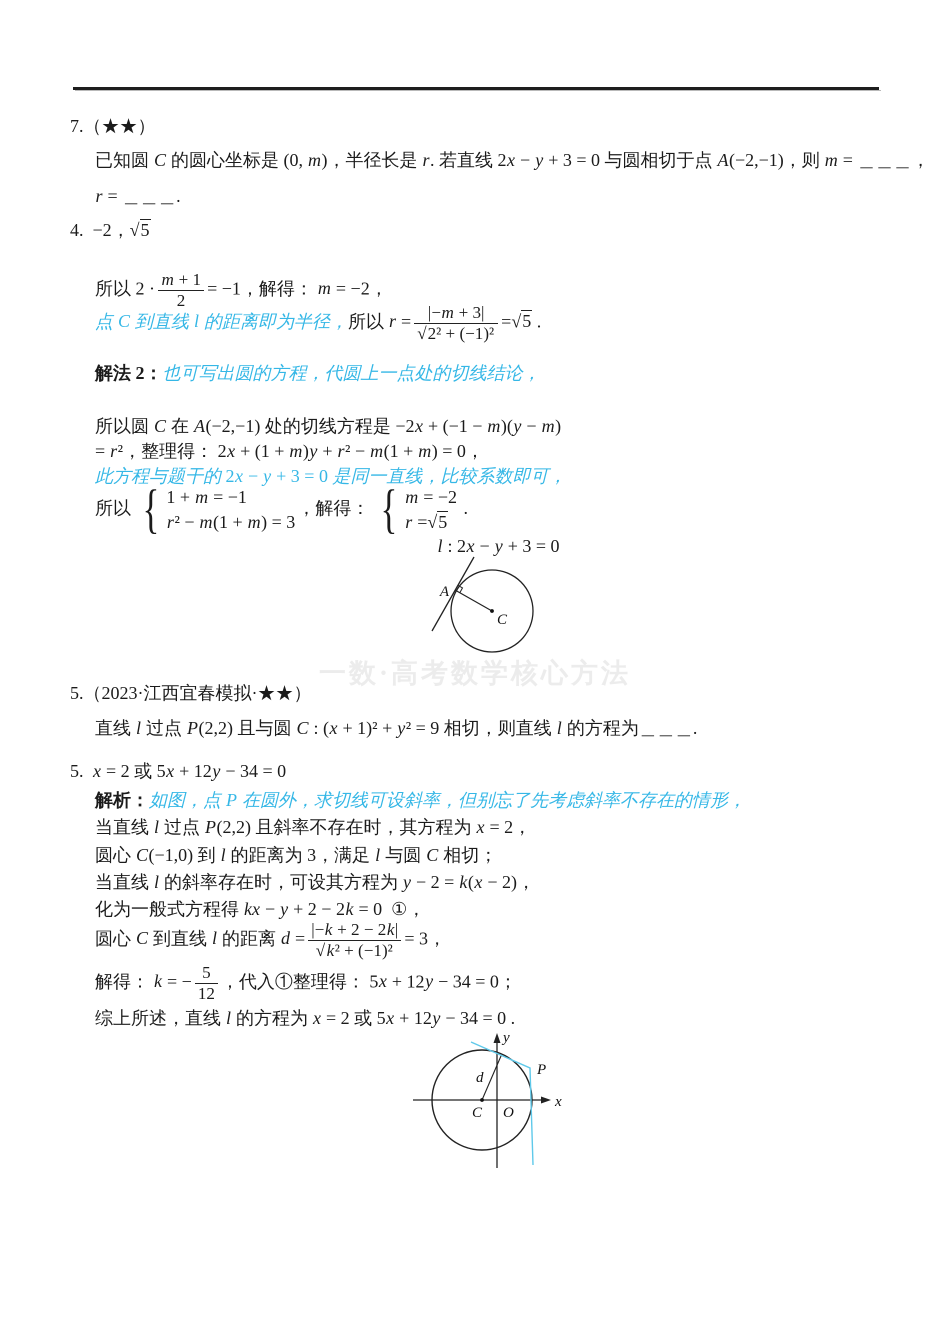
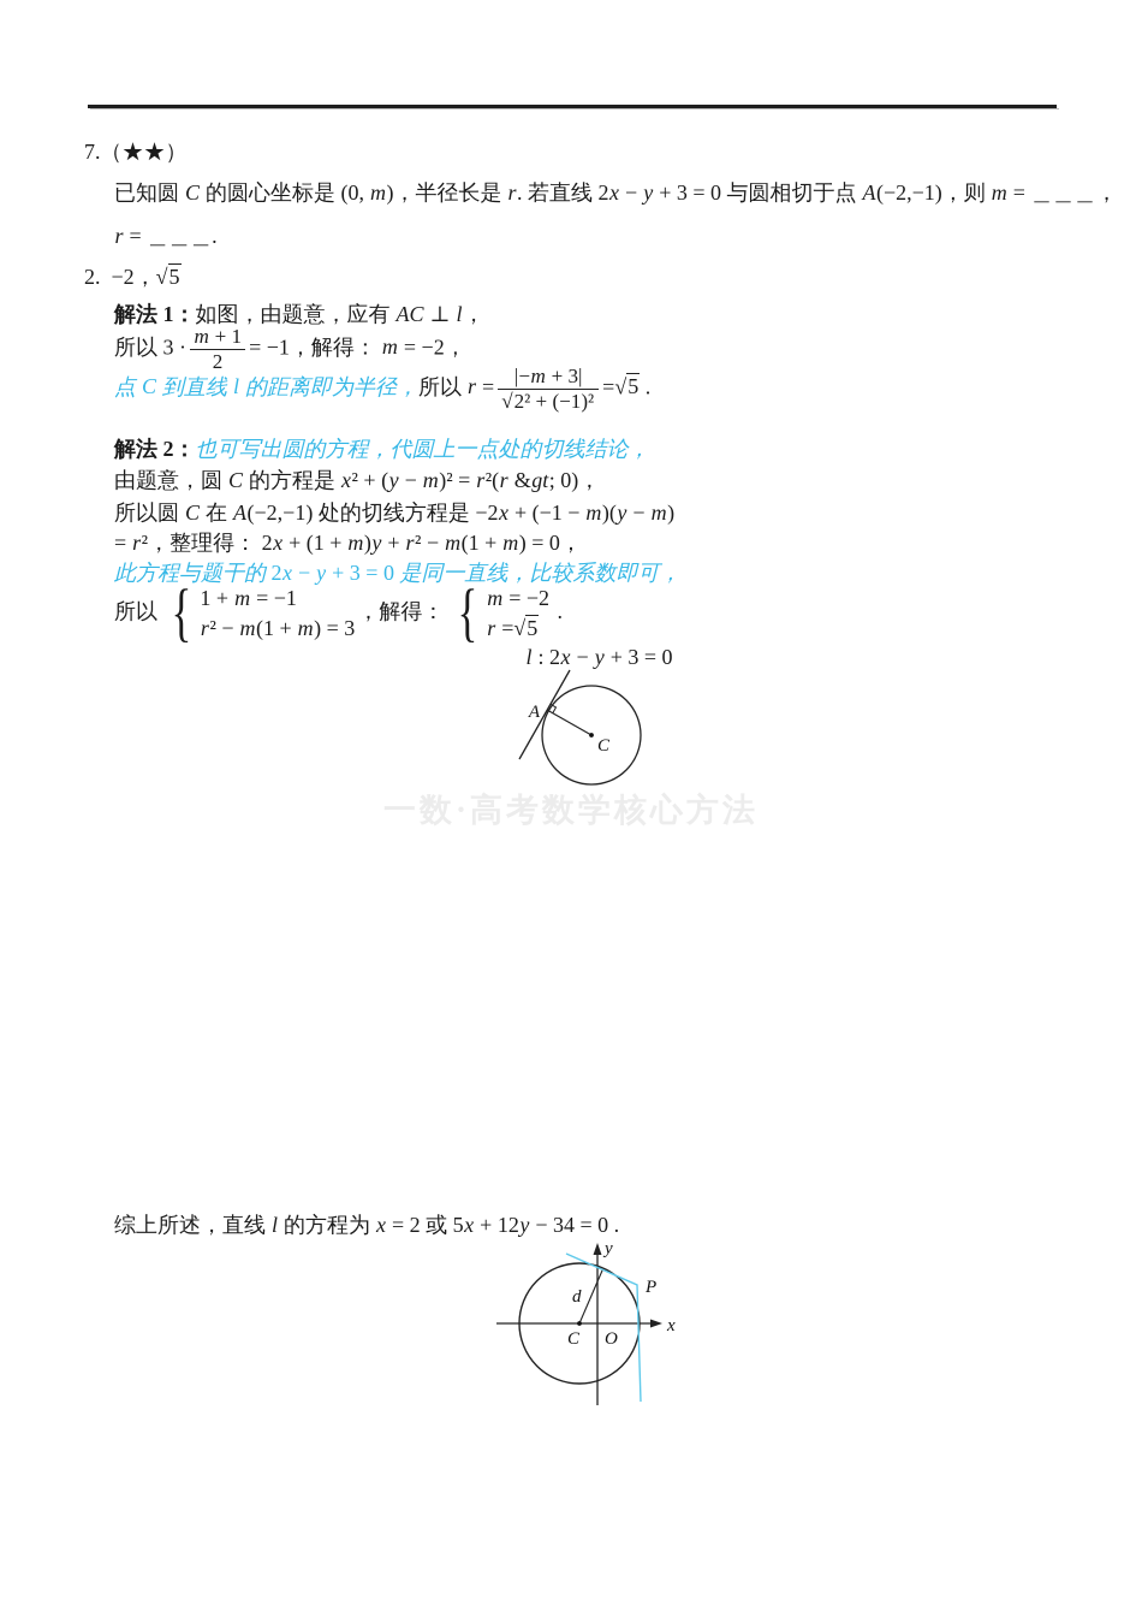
  7.（★★）
  已知圆 C 的圆心坐标是 (0, m)，半径长是 r. 若直线 2x − y + 3 = 0 与圆相切于点 A(−2,−1)，则 m = ＿＿＿，
  r = ＿＿＿.
- 4. −2，√5
+ 2. −2，√5
+ 解法 1：如图，由题意，应有 AC ⊥ l，
- 所以 2 ·
+ 所以 3 ·
  m + 1
  2
  = −1，解得： m = −2，
  点 C 到直线 l 的距离即为半径，所以 r =
  |−m + 3|
  √2² + (−1)²
  =√5 .
  解法 2：也可写出圆的方程，代圆上一点处的切线结论，
+ 由题意，圆 C 的方程是 x² + (y − m)² = r²(r &gt; 0)，
  所以圆 C 在 A(−2,−1) 处的切线方程是 −2x + (−1 − m)(y − m)
  = r²，整理得： 2x + (1 + m)y + r² − m(1 + m) = 0，
  此方程与题干的 2x − y + 3 = 0 是同一直线，比较系数即可，
  所以
  {
  1 + m = −1
  r² − m(1 + m) = 3
  ，解得：
  {
  m = −2
  r =√5
  .
  l : 2x − y + 3 = 0
  A
  C
- 5.（2023·江西宜春模拟·★★）
- 直线 l 过点 P(2,2) 且与圆 C : (x + 1)² + y² = 9 相切，则直线 l 的方程为＿＿＿.
- 5. x = 2 或 5x + 12y − 34 = 0
- 解析：如图，点 P 在圆外，求切线可设斜率，但别忘了先考虑斜率不存在的情形，
- 当直线 l 过点 P(2,2) 且斜率不存在时，其方程为 x = 2，
- 圆心 C(−1,0) 到 l 的距离为 3，满足 l 与圆 C 相切；
- 当直线 l 的斜率存在时，可设其方程为 y − 2 = k(x − 2)，
- 化为一般式方程得 kx − y + 2 − 2k = 0 ①，
- 圆心 C 到直线 l 的距离 d =
- |−k + 2 − 2k|
- √k² + (−1)²
- = 3，
- 解得： k = −
- 5
- 12
- ，代入①整理得： 5x + 12y − 34 = 0；
  综上所述，直线 l 的方程为 x = 2 或 5x + 12y − 34 = 0 .
  y
  x
  C
  O
  P
  d
